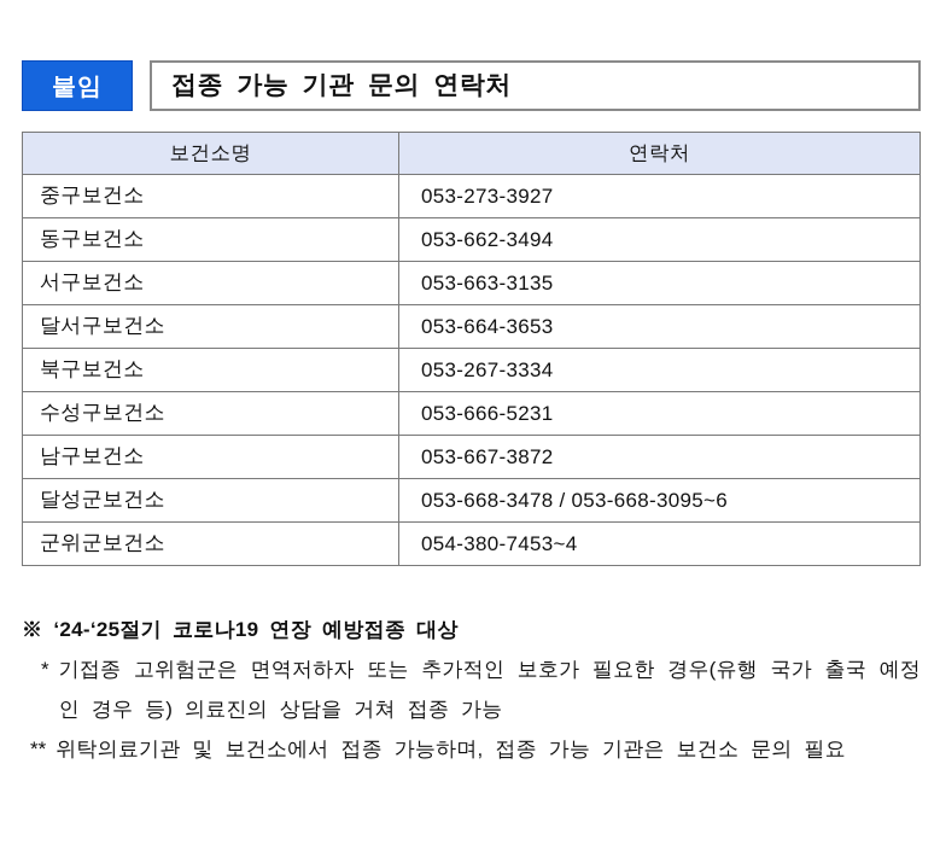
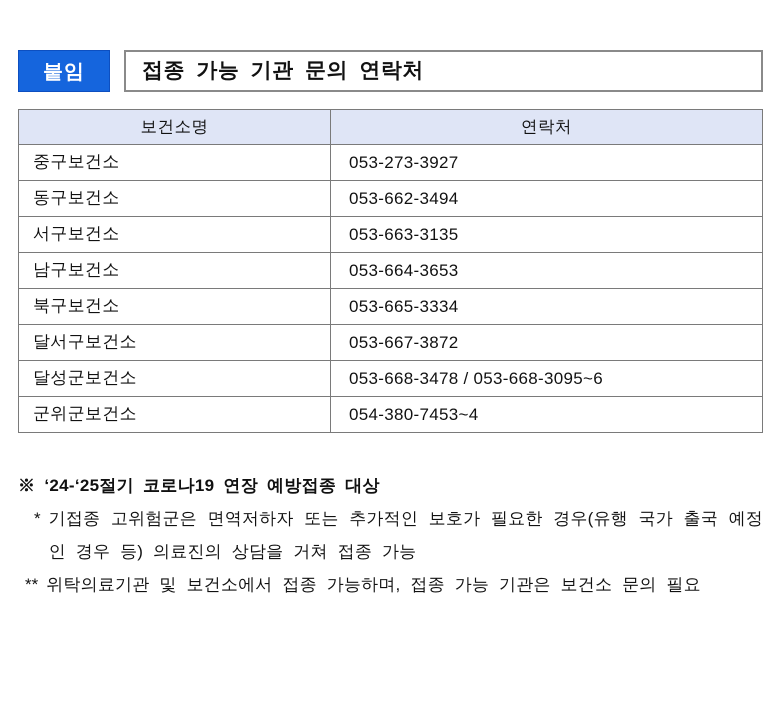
  붙임
  접종 가능 기관 문의 연락처
  보건소명	연락처
  중구보건소	053-273-3927
  동구보건소	053-662-3494
  서구보건소	053-663-3135
- 달서구보건소	053-664-3653
+ 남구보건소	053-664-3653
- 북구보건소	053-267-3334
+ 북구보건소	053-665-3334
- 수성구보건소	053-666-5231
- 남구보건소	053-667-3872
+ 달서구보건소	053-667-3872
  달성군보건소	053-668-3478 / 053-668-3095~6
  군위군보건소	054-380-7453~4
  ※ ‘24-‘25절기 코로나19 연장 예방접종 대상
  *
  기접종 고위험군은 면역저하자 또는 추가적인 보호가 필요한 경우(유행 국가 출국 예정인 경우 등) 의료진의 상담을 거쳐 접종 가능
  **
  위탁의료기관 및 보건소에서 접종 가능하며, 접종 가능 기관은 보건소 문의 필요
